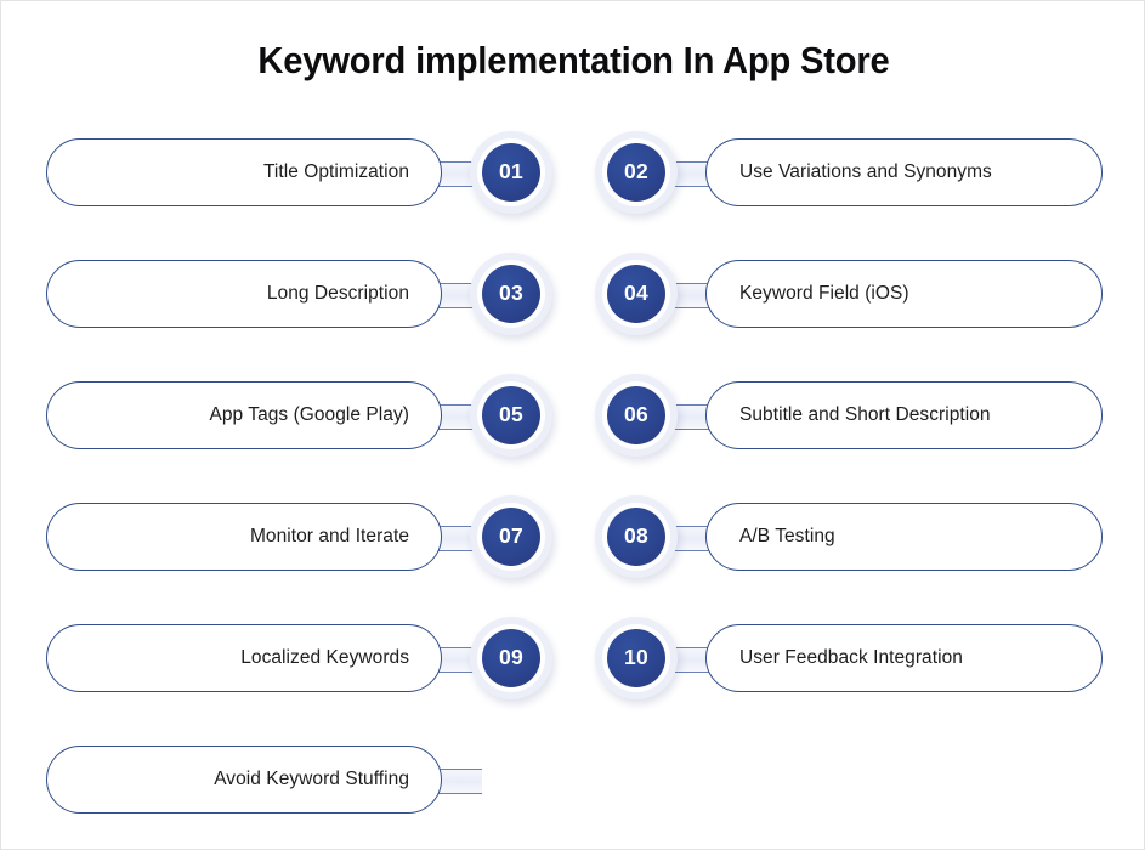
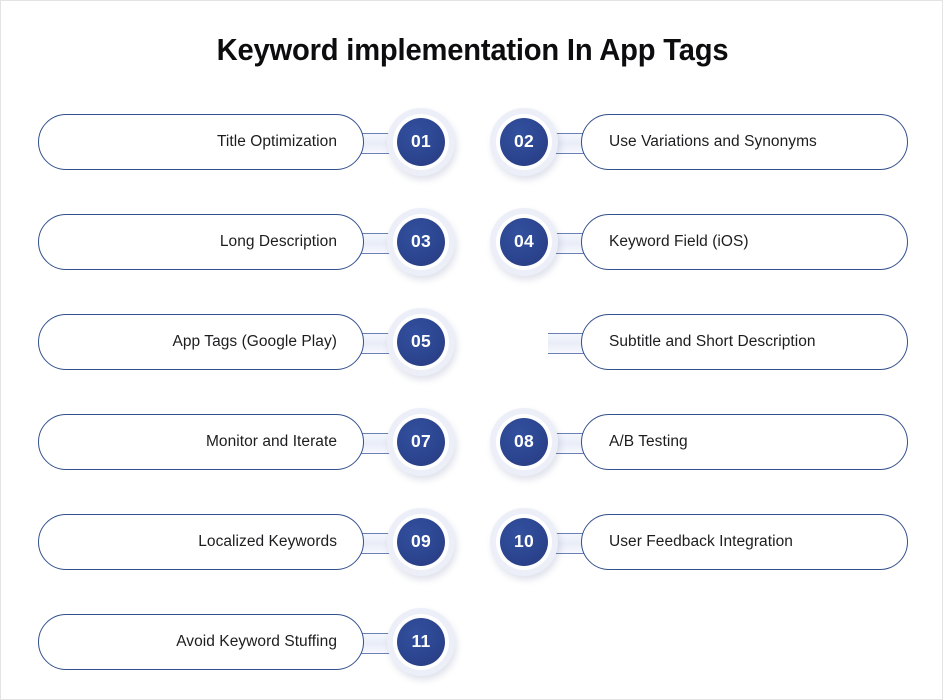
- Keyword implementation In App Store
+ Keyword implementation In App Tags
  Title Optimization
  01
  Use Variations and Synonyms
  02
  Long Description
  03
  Keyword Field (iOS)
  04
  App Tags (Google Play)
  05
  Subtitle and Short Description
- 06
  Monitor and Iterate
  07
  A/B Testing
  08
  Localized Keywords
  09
  User Feedback Integration
  10
  Avoid Keyword Stuffing
+ 11
